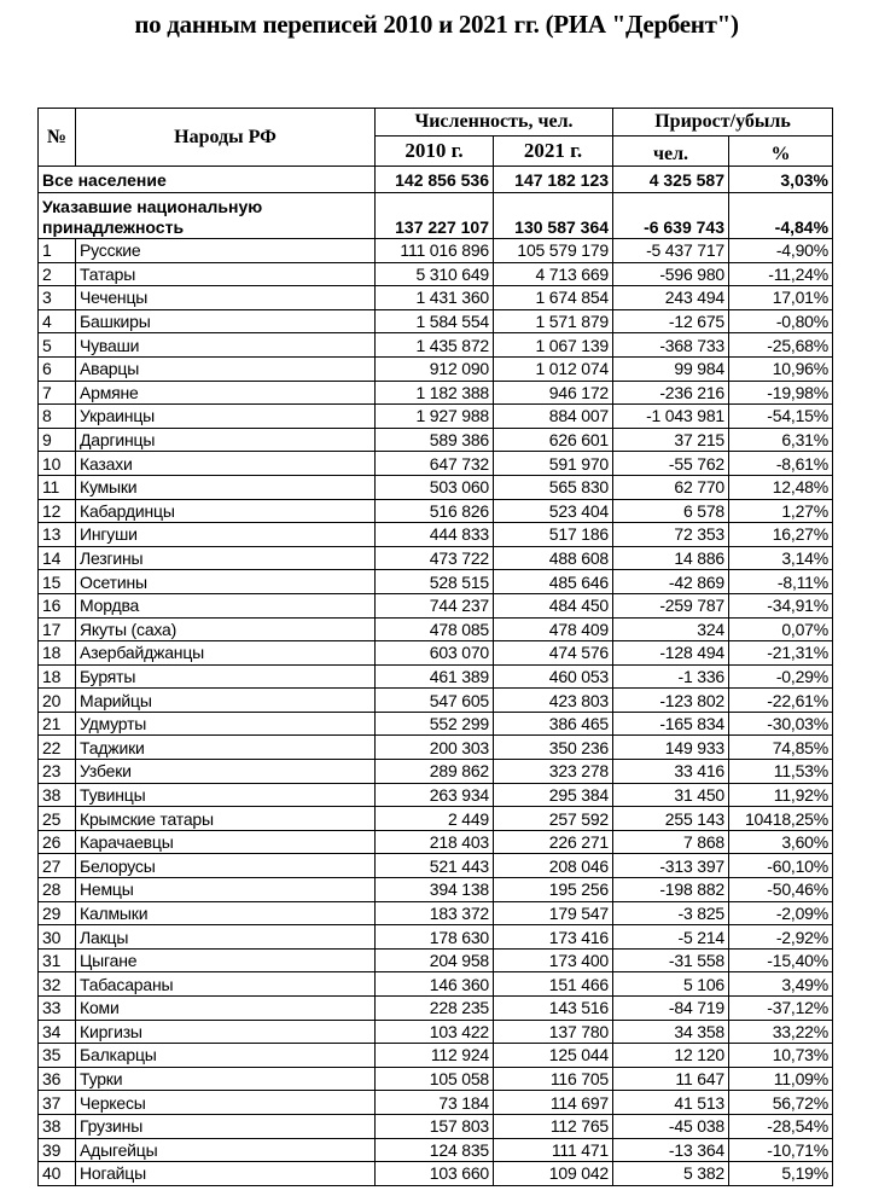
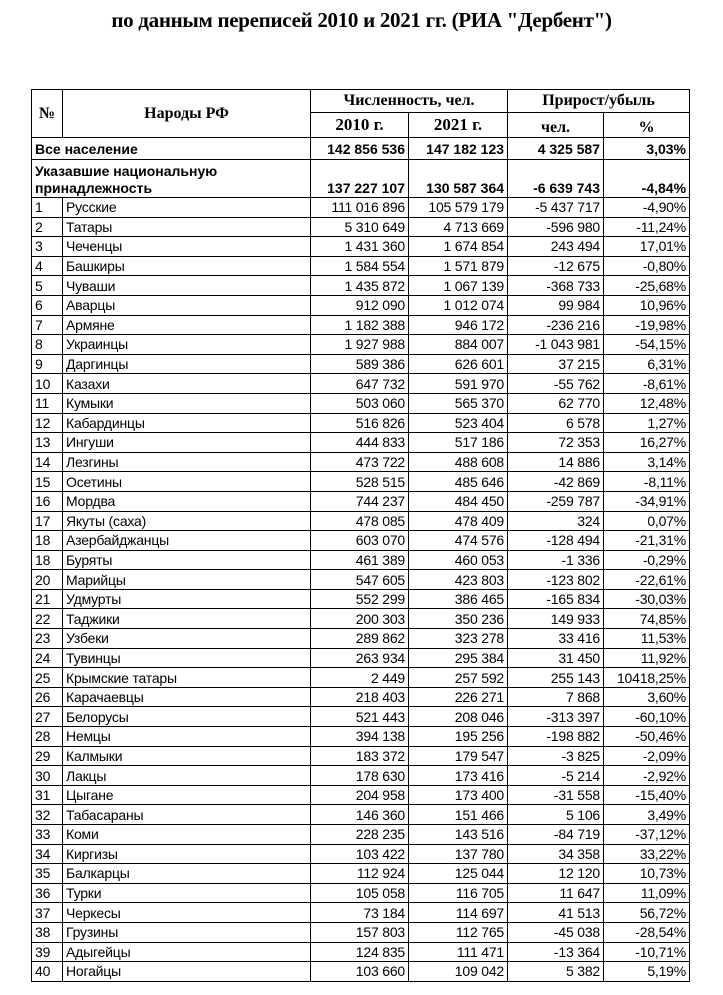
  по данным переписей 2010 и 2021 гг. (РИА "Дербент")
  №	Народы РФ	Численность, чел.	Прирост/убыль
  2010 г.	2021 г.	чел.	%
  Все население	142 856 536	147 182 123	4 325 587	3,03%
  Указавшие национальную принадлежность	137 227 107	130 587 364	-6 639 743	-4,84%
  1	Русские	111 016 896	105 579 179	-5 437 717	-4,90%
  2	Татары	5 310 649	4 713 669	-596 980	-11,24%
  3	Чеченцы	1 431 360	1 674 854	243 494	17,01%
  4	Башкиры	1 584 554	1 571 879	-12 675	-0,80%
  5	Чуваши	1 435 872	1 067 139	-368 733	-25,68%
  6	Аварцы	912 090	1 012 074	99 984	10,96%
  7	Армяне	1 182 388	946 172	-236 216	-19,98%
  8	Украинцы	1 927 988	884 007	-1 043 981	-54,15%
  9	Даргинцы	589 386	626 601	37 215	6,31%
  10	Казахи	647 732	591 970	-55 762	-8,61%
- 11	Кумыки	503 060	565 830	62 770	12,48%
+ 11	Кумыки	503 060	565 370	62 770	12,48%
  12	Кабардинцы	516 826	523 404	6 578	1,27%
  13	Ингуши	444 833	517 186	72 353	16,27%
  14	Лезгины	473 722	488 608	14 886	3,14%
  15	Осетины	528 515	485 646	-42 869	-8,11%
  16	Мордва	744 237	484 450	-259 787	-34,91%
  17	Якуты (саха)	478 085	478 409	324	0,07%
  18	Азербайджанцы	603 070	474 576	-128 494	-21,31%
  18	Буряты	461 389	460 053	-1 336	-0,29%
  20	Марийцы	547 605	423 803	-123 802	-22,61%
  21	Удмурты	552 299	386 465	-165 834	-30,03%
  22	Таджики	200 303	350 236	149 933	74,85%
  23	Узбеки	289 862	323 278	33 416	11,53%
- 38	Тувинцы	263 934	295 384	31 450	11,92%
+ 24	Тувинцы	263 934	295 384	31 450	11,92%
  25	Крымские татары	2 449	257 592	255 143	10418,25%
  26	Карачаевцы	218 403	226 271	7 868	3,60%
  27	Белорусы	521 443	208 046	-313 397	-60,10%
  28	Немцы	394 138	195 256	-198 882	-50,46%
  29	Калмыки	183 372	179 547	-3 825	-2,09%
  30	Лакцы	178 630	173 416	-5 214	-2,92%
  31	Цыгане	204 958	173 400	-31 558	-15,40%
  32	Табасараны	146 360	151 466	5 106	3,49%
  33	Коми	228 235	143 516	-84 719	-37,12%
  34	Киргизы	103 422	137 780	34 358	33,22%
  35	Балкарцы	112 924	125 044	12 120	10,73%
  36	Турки	105 058	116 705	11 647	11,09%
  37	Черкесы	73 184	114 697	41 513	56,72%
  38	Грузины	157 803	112 765	-45 038	-28,54%
  39	Адыгейцы	124 835	111 471	-13 364	-10,71%
  40	Ногайцы	103 660	109 042	5 382	5,19%
